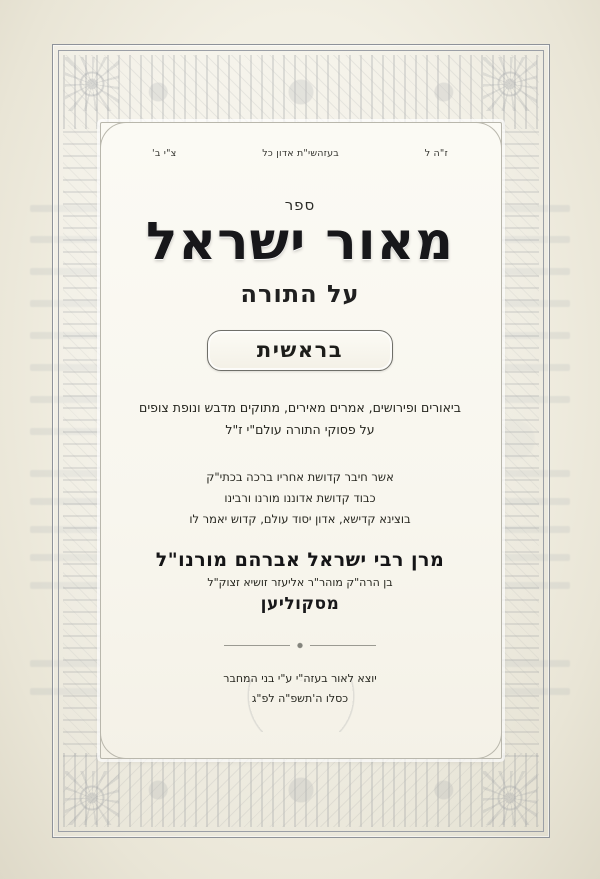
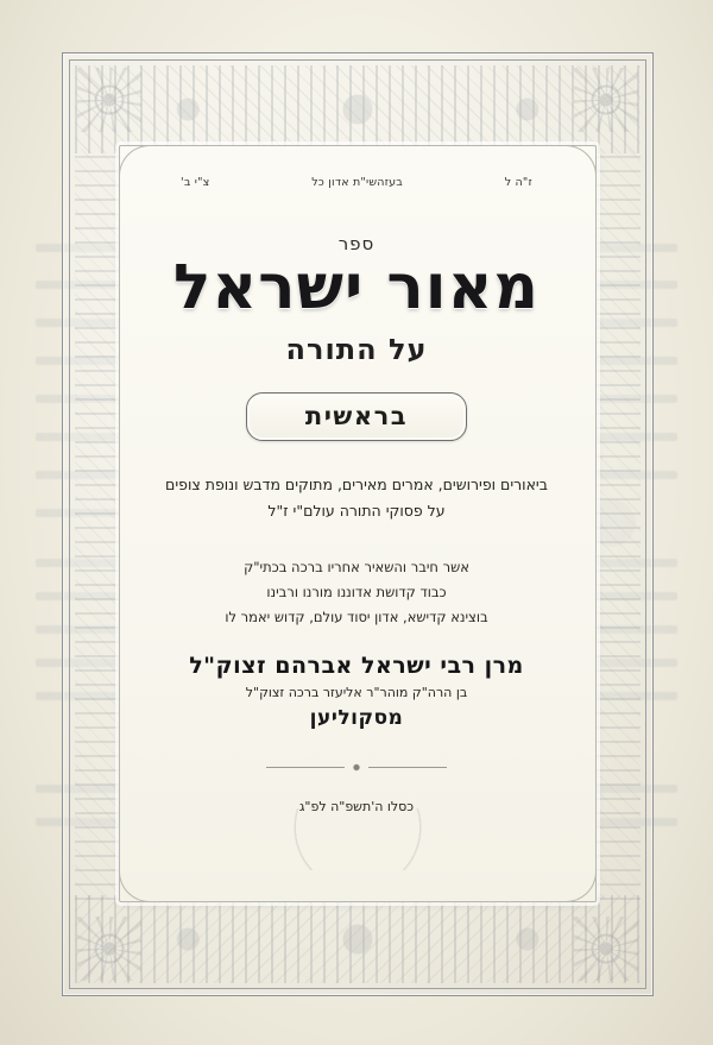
  ז"ה ל
  בעזהשי"ת אדון כל
  צ"י ב'
  ספר
  מאור ישראל
  על התורה
  בראשית
  ביאורים ופירושים, אמרים מאירים, מתוקים מדבש ונופת צופים
  על פסוקי התורה עולם"י ז"ל
- אשר חיבר קדושת אחריו ברכה בכתי"ק
+ אשר חיבר והשאיר אחריו ברכה בכתי"ק
  כבוד קדושת אדוננו מורנו ורבינו
  בוצינא קדישא, אדון יסוד עולם, קדוש יאמר לו
- מרן רבי ישראל אברהם מורנו"ל
+ מרן רבי ישראל אברהם זצוק"ל
- בן הרה"ק מוהר"ר אליעזר זושיא זצוק"ל
+ בן הרה"ק מוהר"ר אליעזר ברכה זצוק"ל
  מסקוליען
- יוצא לאור בעזה"י ע"י בני המחבר
  כסלו ה'תשפ"ה לפ"ג
